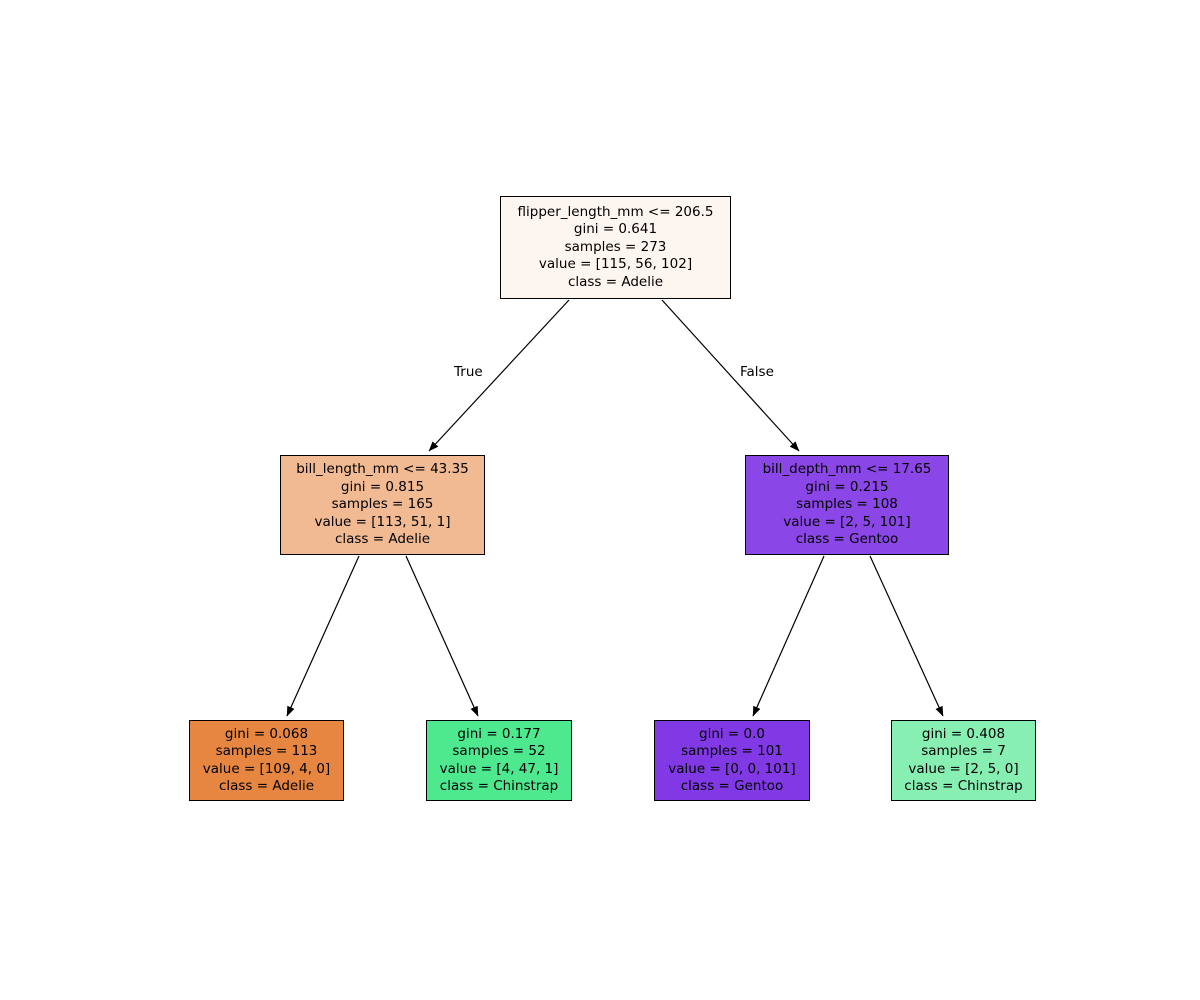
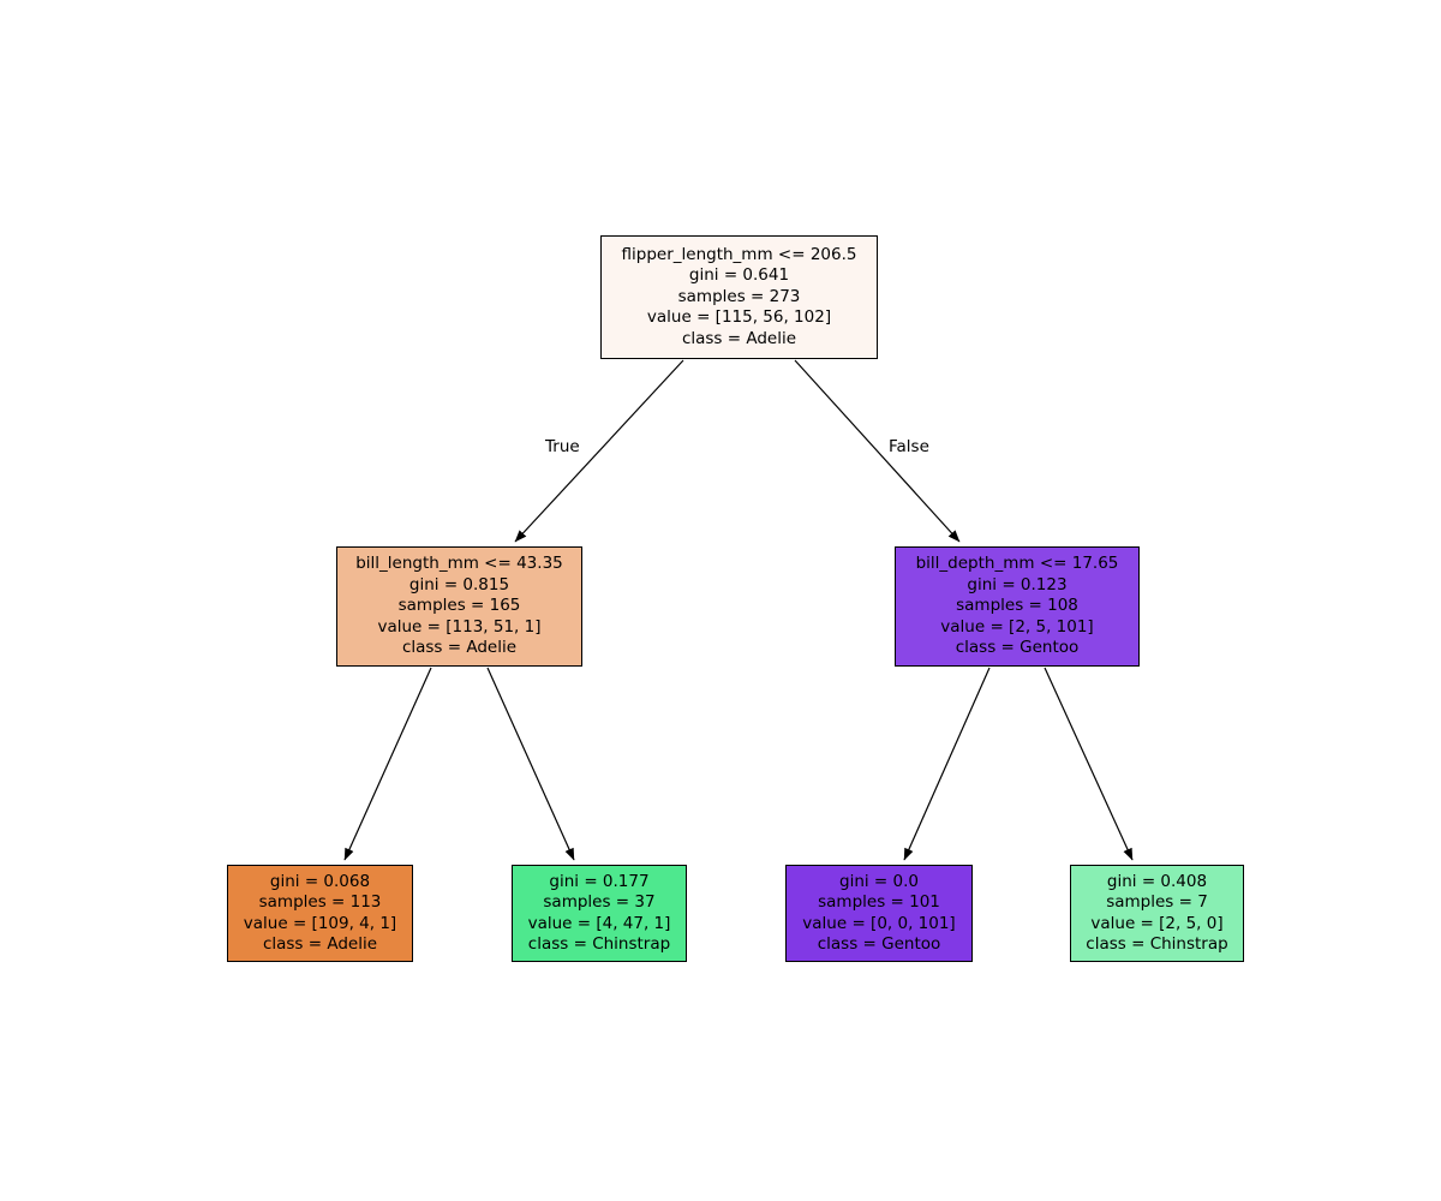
  True
  False
  flipper_length_mm <= 206.5
  gini = 0.641
  samples = 273
  value = [115, 56, 102]
  class = Adelie
  bill_length_mm <= 43.35
  gini = 0.815
  samples = 165
  value = [113, 51, 1]
  class = Adelie
  bill_depth_mm <= 17.65
- gini = 0.215
+ gini = 0.123
  samples = 108
  value = [2, 5, 101]
  class = Gentoo
  gini = 0.068
  samples = 113
- value = [109, 4, 0]
+ value = [109, 4, 1]
  class = Adelie
  gini = 0.177
- samples = 52
+ samples = 37
  value = [4, 47, 1]
  class = Chinstrap
  gini = 0.0
  samples = 101
  value = [0, 0, 101]
  class = Gentoo
  gini = 0.408
  samples = 7
  value = [2, 5, 0]
  class = Chinstrap
